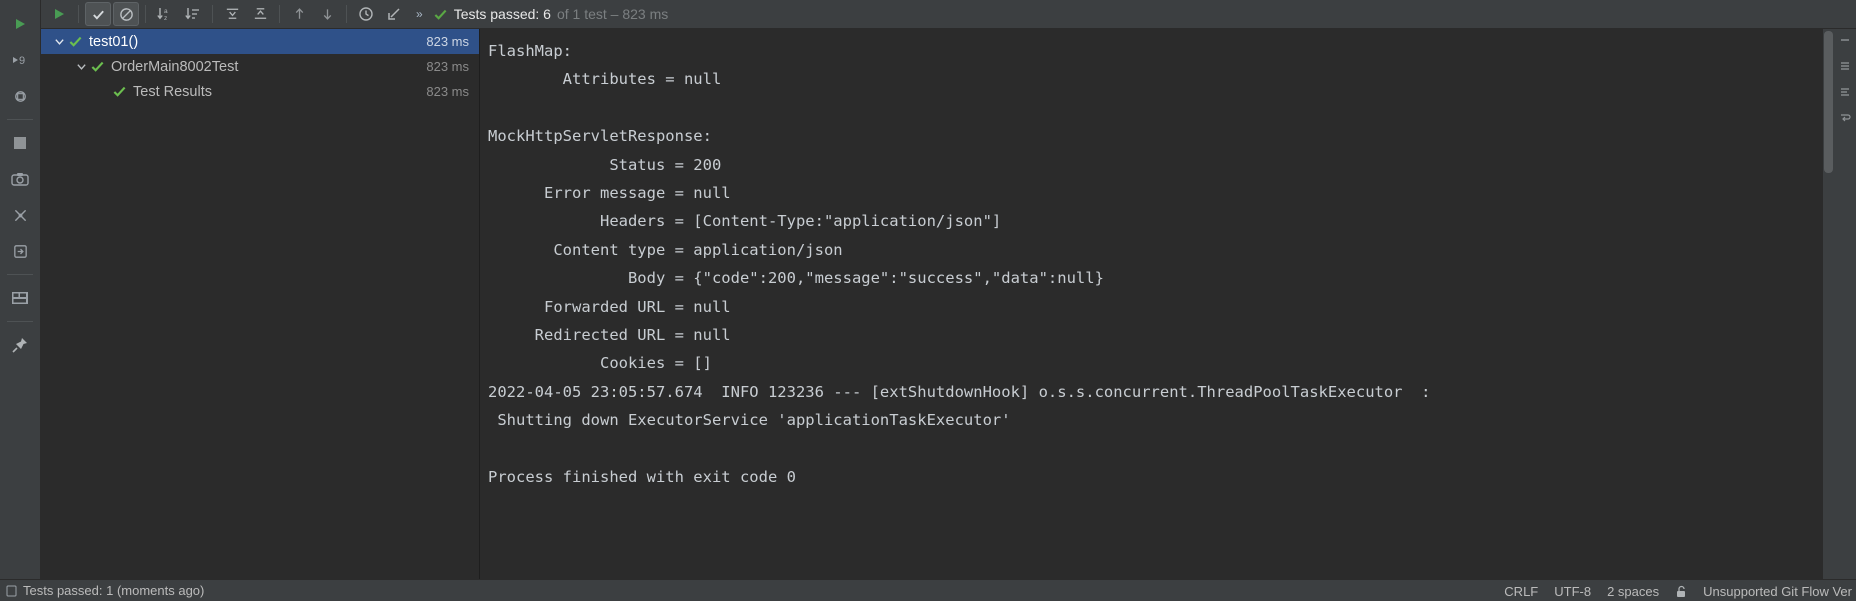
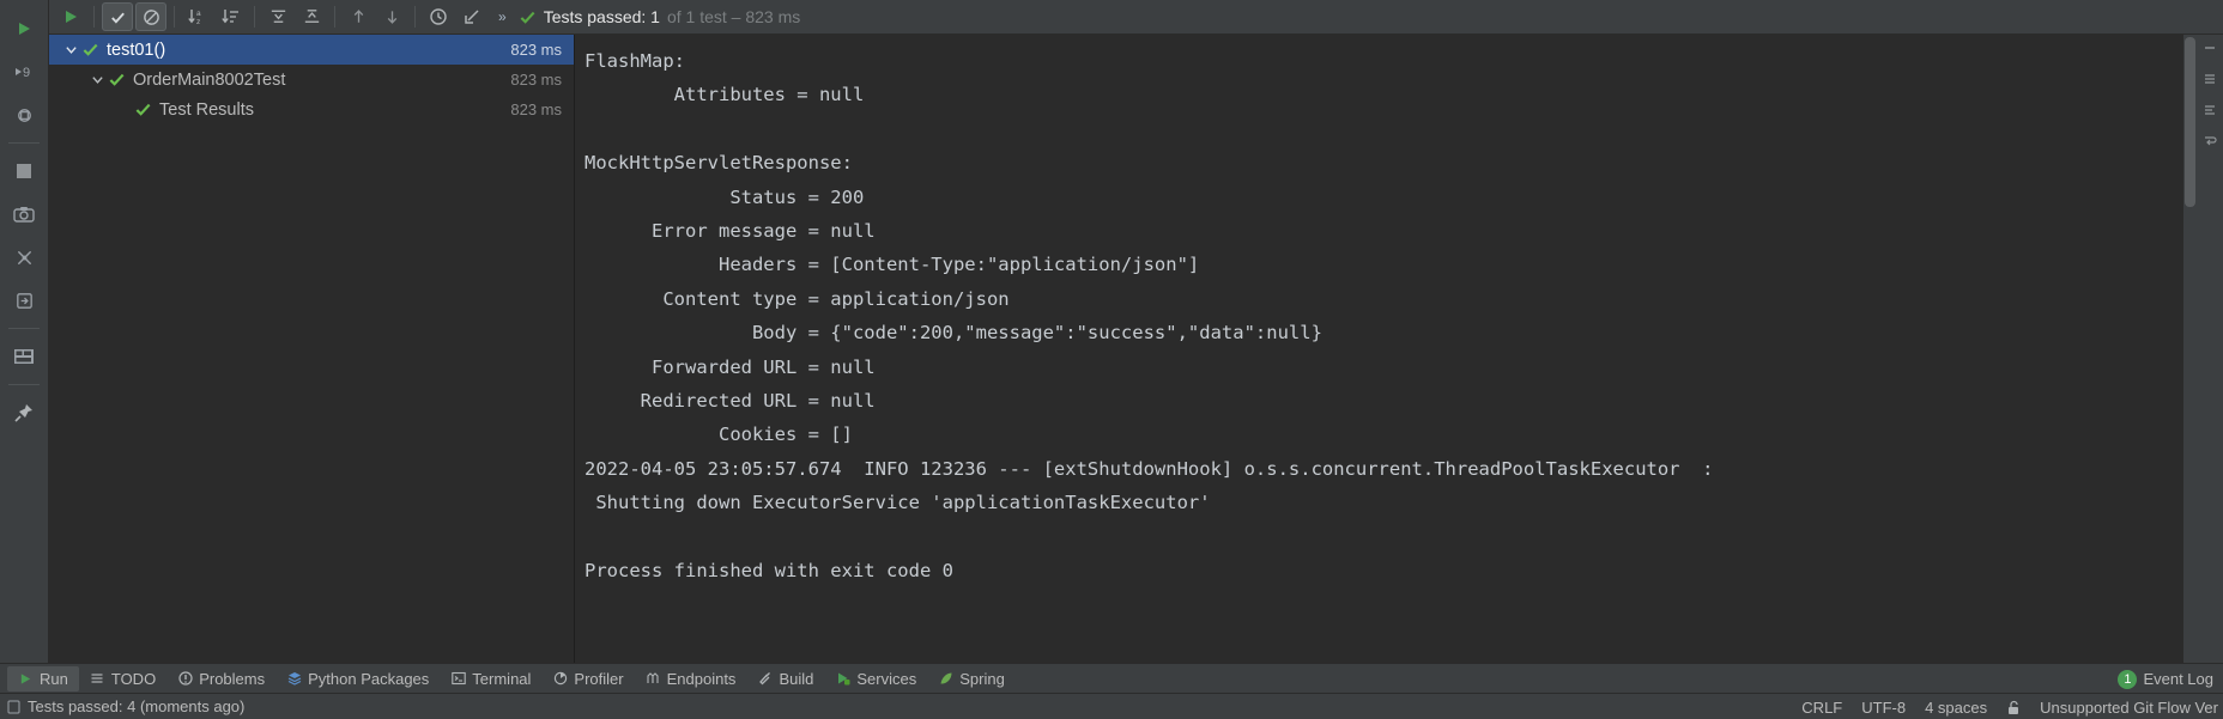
  9
  »
- Tests passed: 6
+ Tests passed: 1
  of 1 test – 823 ms
  test01()
  823 ms
  OrderMain8002Test
  823 ms
  Test Results
  823 ms
  FlashMap:
  Attributes = null
  MockHttpServletResponse:
  Status = 200
  Error message = null
  Headers = [Content-Type:"application/json"]
  Content type = application/json
  Body = {"code":200,"message":"success","data":null}
  Forwarded URL = null
  Redirected URL = null
  Cookies = []
  2022-04-05 23:05:57.674 INFO 123236 --- [extShutdownHook] o.s.s.concurrent.ThreadPoolTaskExecutor :
  Shutting down ExecutorService 'applicationTaskExecutor'
  Process finished with exit code 0
+ Run
+ TODO
+ Problems
+ Python Packages
+ Terminal
+ Profiler
+ Endpoints
+ Build
+ Services
+ Spring
+ 1
+ Event Log
- Tests passed: 1 (moments ago)
+ Tests passed: 4 (moments ago)
  CRLF
  UTF-8
- 2 spaces
+ 4 spaces
  Unsupported Git Flow Ver
